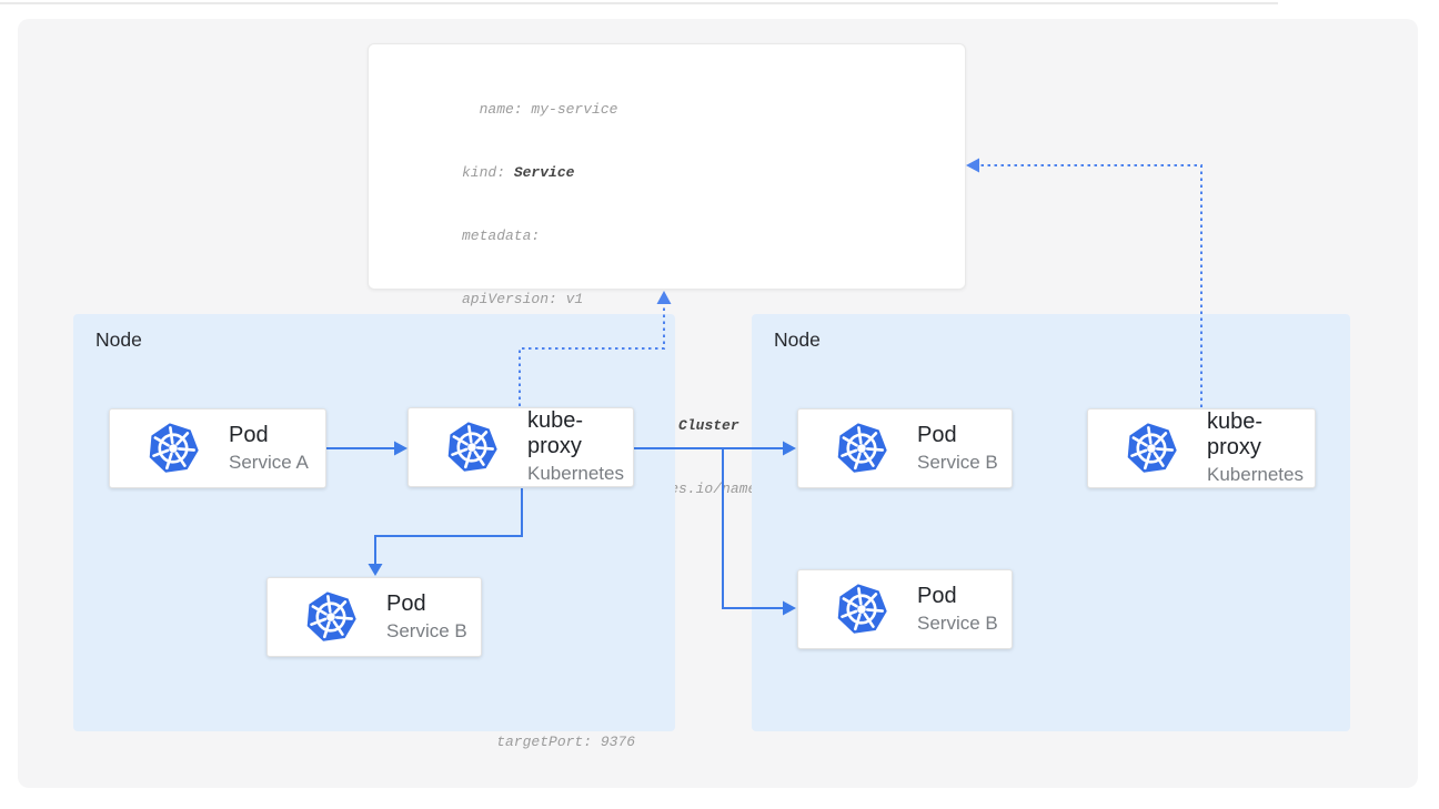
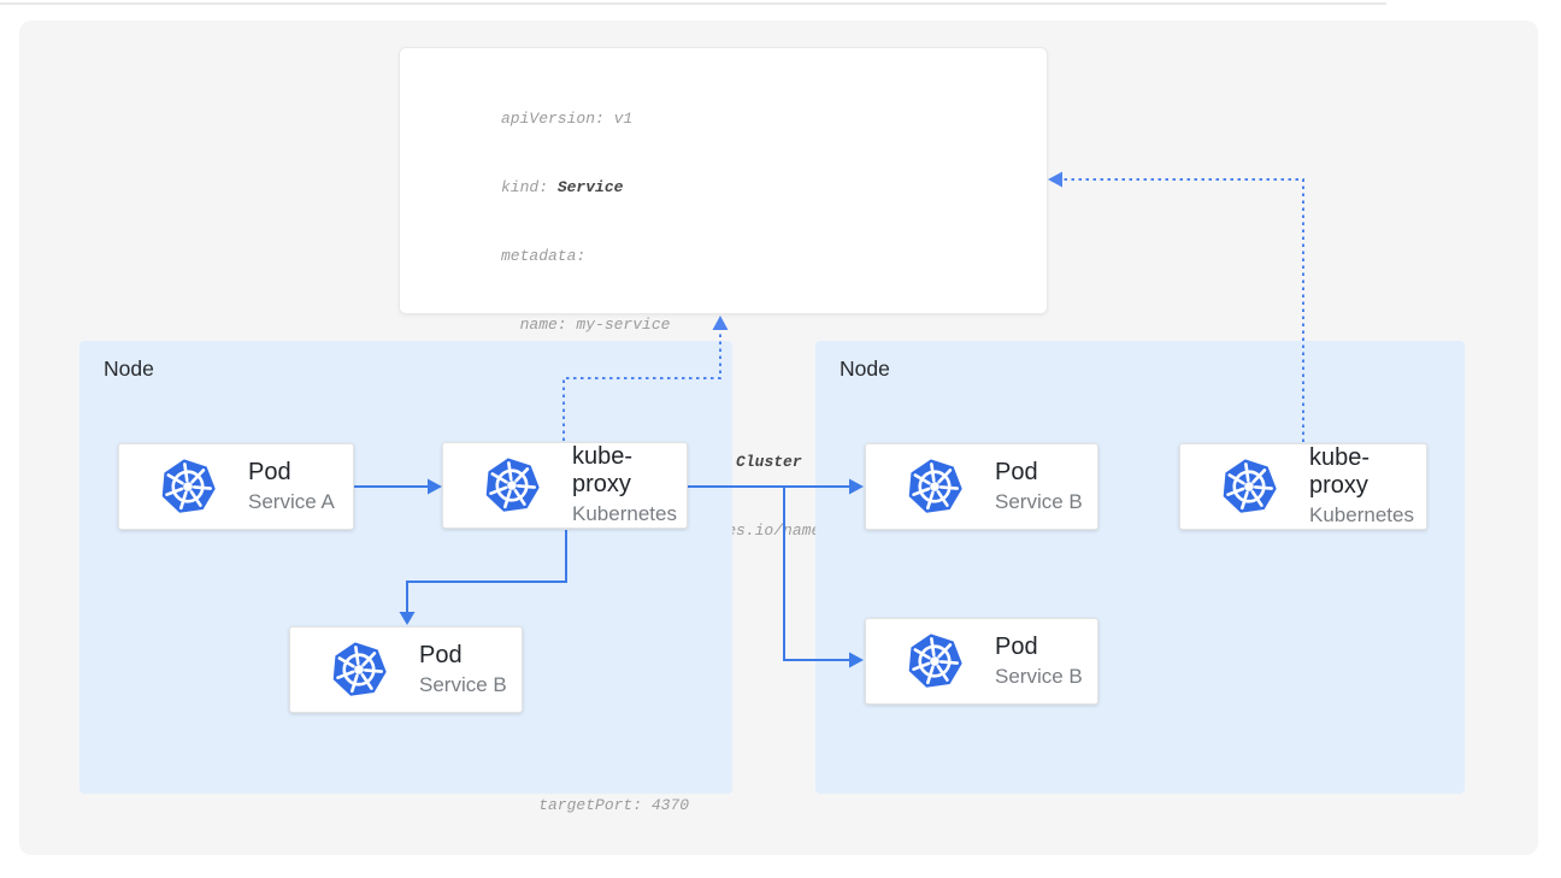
- name: my-service
+ apiVersion: v1
  kind: Service
  metadata:
- apiVersion: v1
+ name: my-service
- targetPort: 9376
+ targetPort: 4370
  Node
  Node
  Pod
  Service A
  kube-proxy
  Kubernetes
  Pod
  Service B
  Pod
  Service B
  Pod
  Service B
  kube-proxy
  Kubernetes
